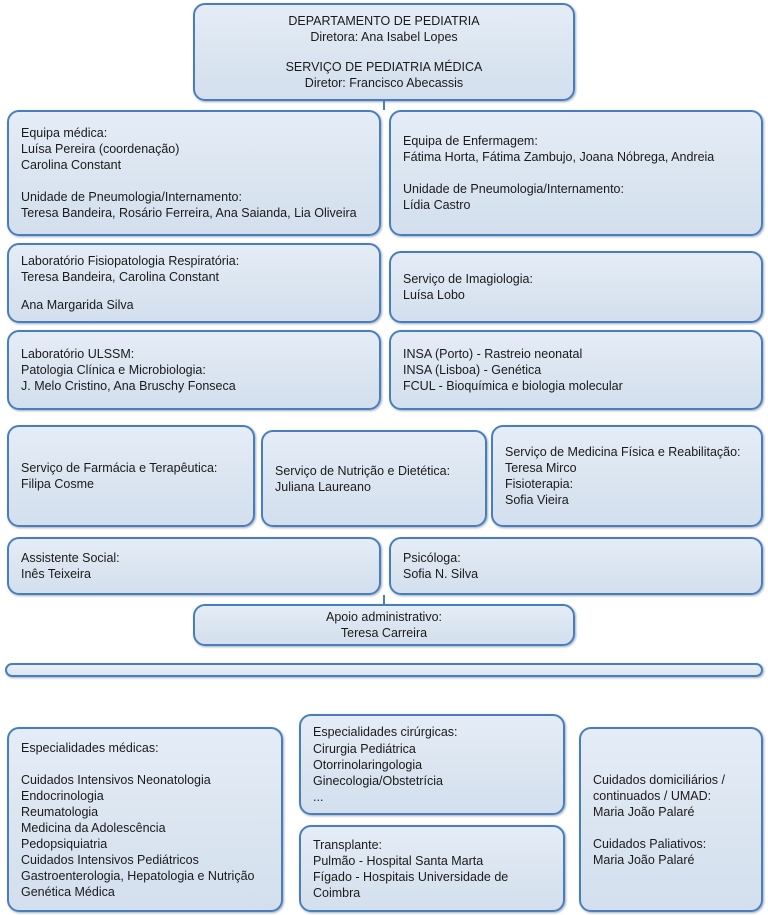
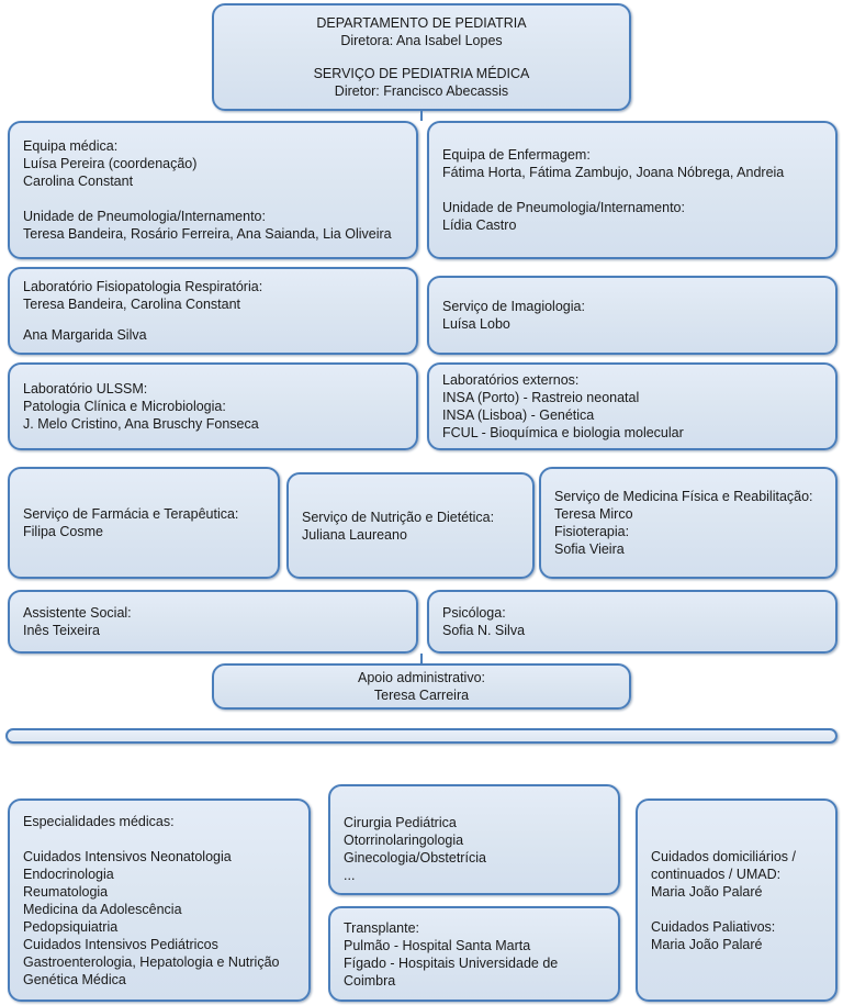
  DEPARTAMENTO DE PEDIATRIA
  Diretora: Ana Isabel Lopes
  SERVIÇO DE PEDIATRIA MÉDICA
  Diretor: Francisco Abecassis
  Equipa médica:
  Luísa Pereira (coordenação)
  Carolina Constant
  Unidade de Pneumologia/Internamento:
  Teresa Bandeira, Rosário Ferreira, Ana Saianda, Lia Oliveira
  Equipa de Enfermagem:
  Fátima Horta, Fátima Zambujo, Joana Nóbrega, Andreia
  Unidade de Pneumologia/Internamento:
  Lídia Castro
  Laboratório Fisiopatologia Respiratória:
  Teresa Bandeira, Carolina Constant
  Ana Margarida Silva
  Serviço de Imagiologia:
  Luísa Lobo
  Laboratório ULSSM:
  Patologia Clínica e Microbiologia:
  J. Melo Cristino, Ana Bruschy Fonseca
+ Laboratórios externos:
  INSA (Porto) - Rastreio neonatal
  INSA (Lisboa) - Genética
  FCUL - Bioquímica e biologia molecular
  Serviço de Farmácia e Terapêutica:
  Filipa Cosme
  Serviço de Nutrição e Dietética:
  Juliana Laureano
  Serviço de Medicina Física e Reabilitação:
  Teresa Mirco
  Fisioterapia:
  Sofia Vieira
  Assistente Social:
  Inês Teixeira
  Psicóloga:
  Sofia N. Silva
  Apoio administrativo:
  Teresa Carreira
  Especialidades médicas:
  Cuidados Intensivos Neonatologia
  Endocrinologia
  Reumatologia
  Medicina da Adolescência
  Pedopsiquiatria
  Cuidados Intensivos Pediátricos
  Gastroenterologia, Hepatologia e Nutrição
  Genética Médica
- Especialidades cirúrgicas:
  Cirurgia Pediátrica
  Otorrinolaringologia
  Ginecologia/Obstetrícia
  ...
  Transplante:
  Pulmão - Hospital Santa Marta
  Fígado - Hospitais Universidade de
  Coimbra
  Cuidados domiciliários /
  continuados / UMAD:
  Maria João Palaré
  Cuidados Paliativos:
  Maria João Palaré
